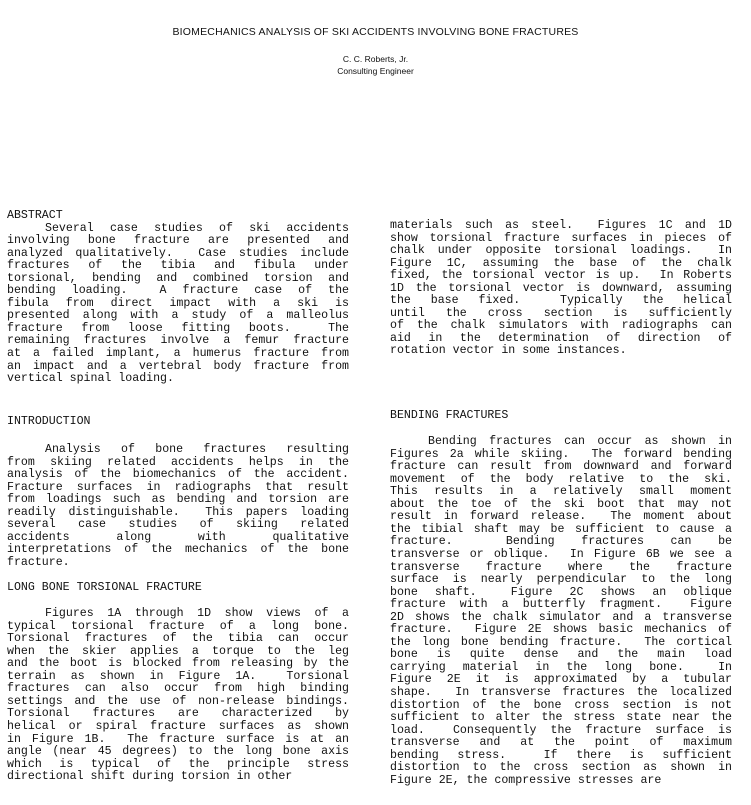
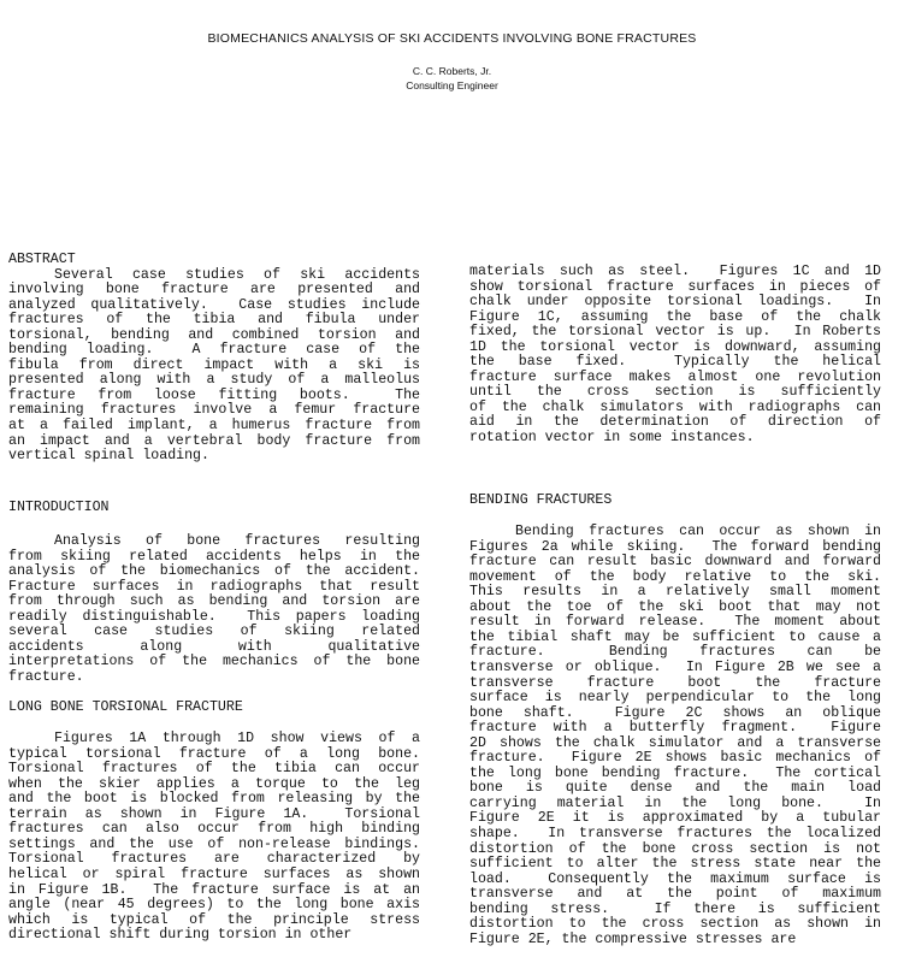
  BIOMECHANICS ANALYSIS OF SKI ACCIDENTS INVOLVING BONE FRACTURES
  C. C. Roberts, Jr.
  Consulting Engineer
  ABSTRACT
  Several case studies of ski accidents
  involving bone fracture are presented and
  analyzed qualitatively. Case studies include
  fractures of the tibia and fibula under
  torsional, bending and combined torsion and
  bending loading. A fracture case of the
  fibula from direct impact with a ski is
  presented along with a study of a malleolus
  fracture from loose fitting boots. The
  remaining fractures involve a femur fracture
  at a failed implant, a humerus fracture from
  an impact and a vertebral body fracture from
  vertical spinal loading.
  INTRODUCTION
  Analysis of bone fractures resulting
  from skiing related accidents helps in the
  analysis of the biomechanics of the accident.
  Fracture surfaces in radiographs that result
- from loadings such as bending and torsion are
+ from through such as bending and torsion are
  readily distinguishable. This papers loading
  several case studies of skiing related
  accidents along with qualitative
  interpretations of the mechanics of the bone
  fracture.
  LONG BONE TORSIONAL FRACTURE
  Figures 1A through 1D show views of a
  typical torsional fracture of a long bone.
  Torsional fractures of the tibia can occur
  when the skier applies a torque to the leg
  and the boot is blocked from releasing by the
  terrain as shown in Figure 1A. Torsional
  fractures can also occur from high binding
  settings and the use of non-release bindings.
  Torsional fractures are characterized by
  helical or spiral fracture surfaces as shown
  in Figure 1B. The fracture surface is at an
  angle (near 45 degrees) to the long bone axis
  which is typical of the principle stress
  directional shift during torsion in other
  materials such as steel. Figures 1C and 1D
  show torsional fracture surfaces in pieces of
  chalk under opposite torsional loadings. In
  Figure 1C, assuming the base of the chalk
  fixed, the torsional vector is up. In Roberts
  1D the torsional vector is downward, assuming
  the base fixed. Typically the helical
+ fracture surface makes almost one revolution
  until the cross section is sufficiently
  of the chalk simulators with radiographs can
  aid in the determination of direction of
  rotation vector in some instances.
  BENDING FRACTURES
  Bending fractures can occur as shown in
  Figures 2a while skiing. The forward bending
- fracture can result from downward and forward
+ fracture can result basic downward and forward
  movement of the body relative to the ski.
  This results in a relatively small moment
  about the toe of the ski boot that may not
  result in forward release. The moment about
  the tibial shaft may be sufficient to cause a
  fracture. Bending fractures can be
- transverse or oblique. In Figure 6B we see a
+ transverse or oblique. In Figure 2B we see a
- transverse fracture where the fracture
+ transverse fracture boot the fracture
  surface is nearly perpendicular to the long
  bone shaft. Figure 2C shows an oblique
  fracture with a butterfly fragment. Figure
  2D shows the chalk simulator and a transverse
  fracture. Figure 2E shows basic mechanics of
  the long bone bending fracture. The cortical
  bone is quite dense and the main load
  carrying material in the long bone. In
  Figure 2E it is approximated by a tubular
  shape. In transverse fractures the localized
  distortion of the bone cross section is not
  sufficient to alter the stress state near the
- load. Consequently the fracture surface is
+ load. Consequently the maximum surface is
  transverse and at the point of maximum
  bending stress. If there is sufficient
  distortion to the cross section as shown in
  Figure 2E, the compressive stresses are
